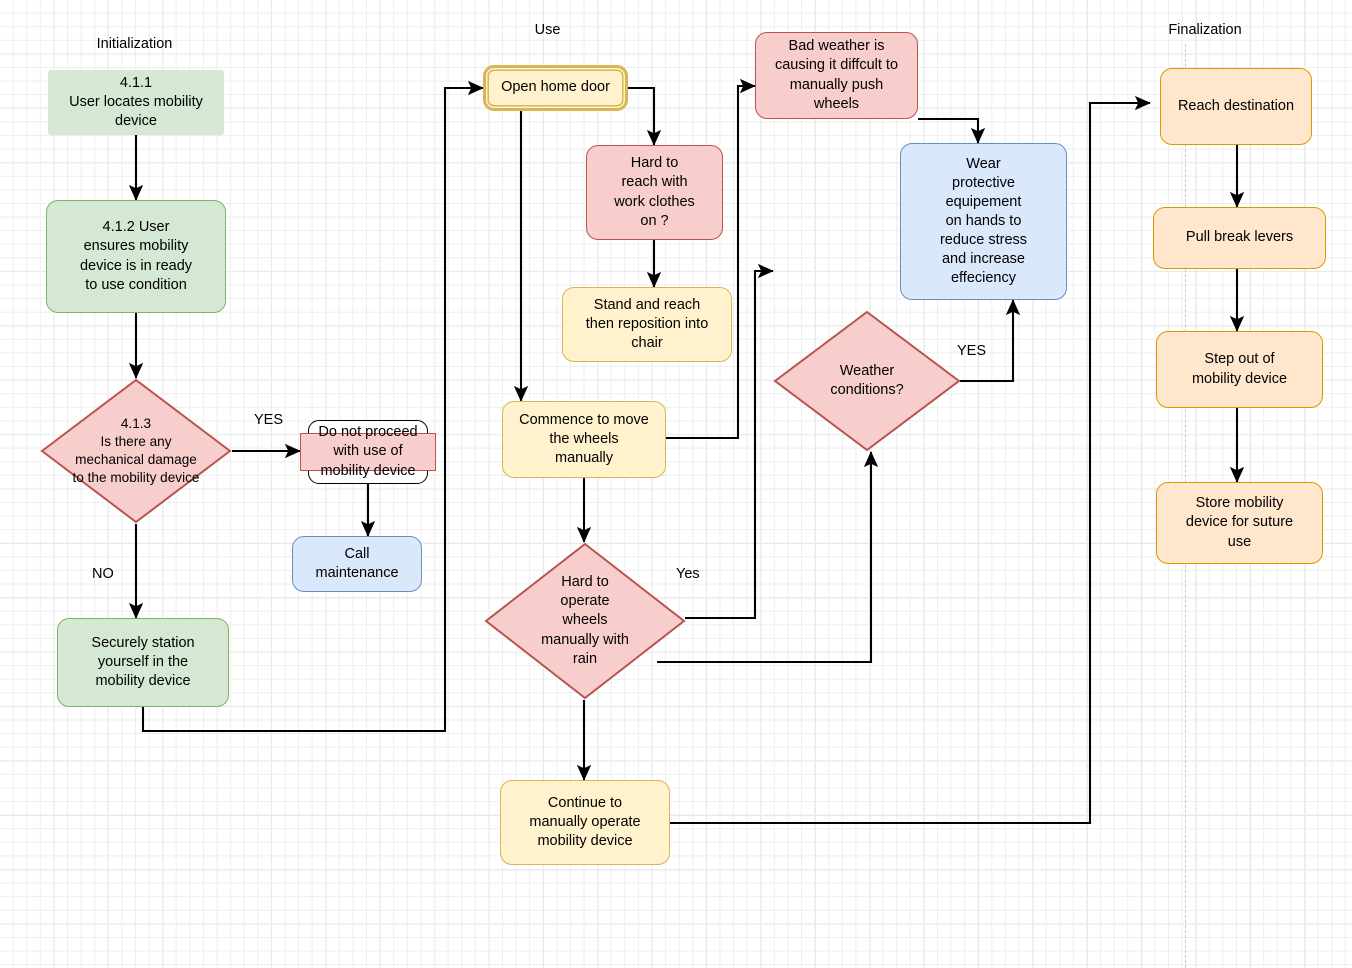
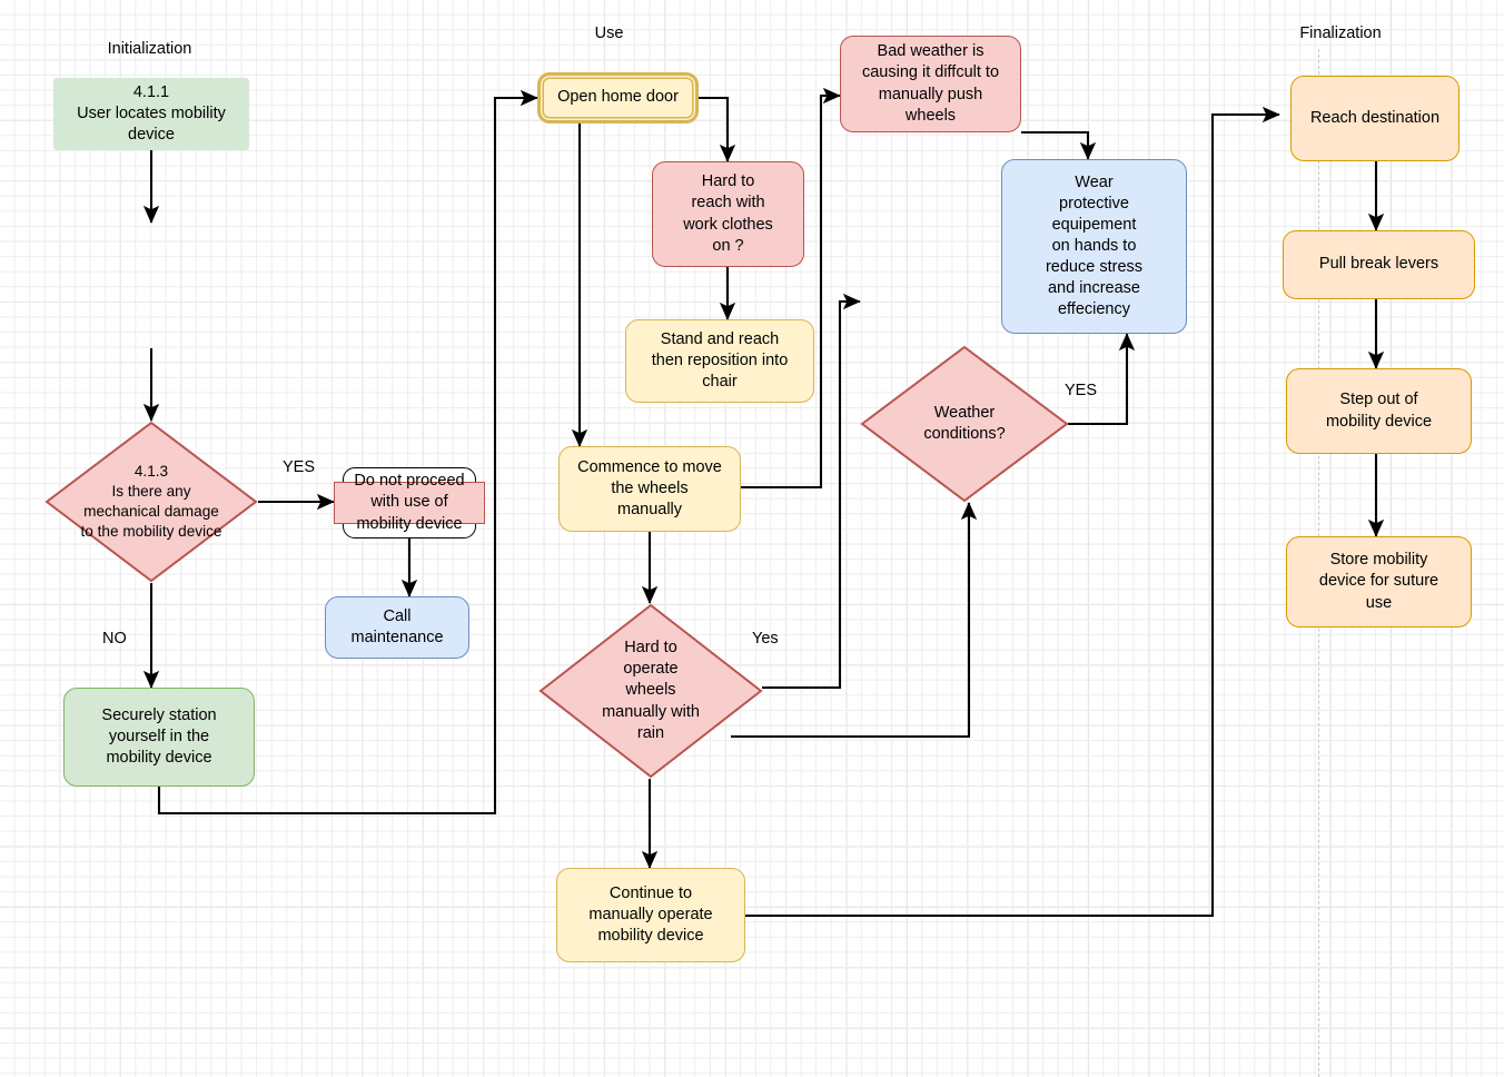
  Initialization
  Use
  Finalization
  YES
  NO
  Yes
  YES
  4.1.1
  User locates mobility
  device
- 4.1.2 User
- ensures mobility
- device is in ready
- to use condition
  4.1.3
  Is there any
  mechanical damage
  to the mobility device
  Do not proceed
  with use of
  mobility device
  Call
  maintenance
  Securely station
  yourself in the
  mobility device
  Open home door
  Hard to
  reach with
  work clothes
  on ?
  Stand and reach
  then reposition into
  chair
  Commence to move
  the wheels
  manually
  Hard to
  operate
  wheels
  manually with
  rain
  Continue to
  manually operate
  mobility device
  Bad weather is
  causing it diffcult to
  manually push
  wheels
  Wear
  protective
  equipement
  on hands to
  reduce stress
  and increase
  effeciency
  Weather
  conditions?
  Reach destination
  Pull break levers
  Step out of
  mobility device
  Store mobility
  device for suture
  use
